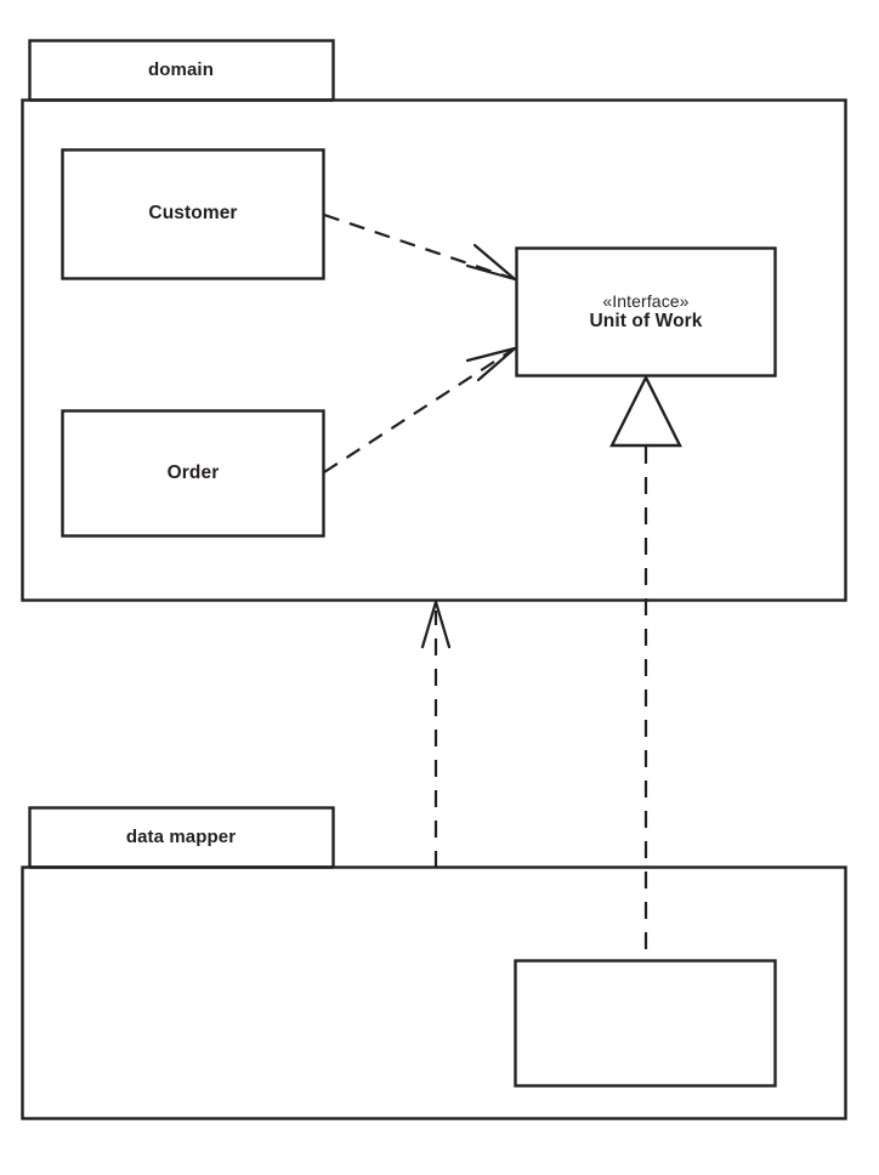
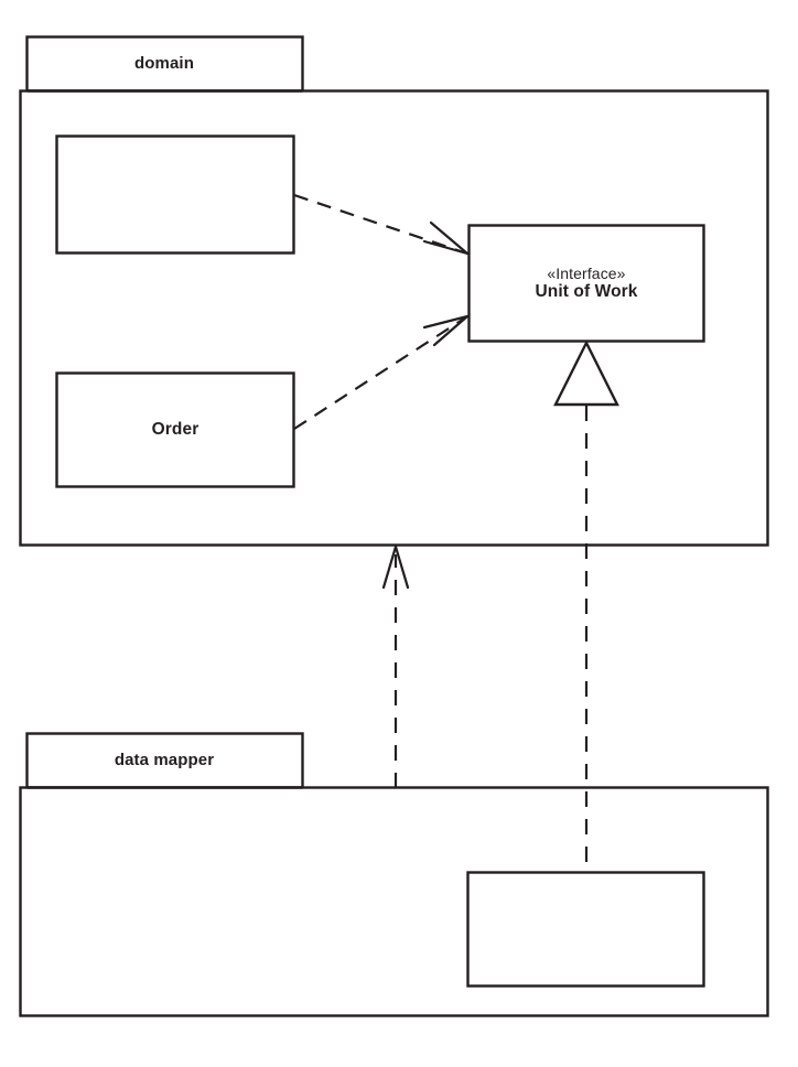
  domain
  data mapper
- Customer
  Order
  «Interface»
  Unit of Work
